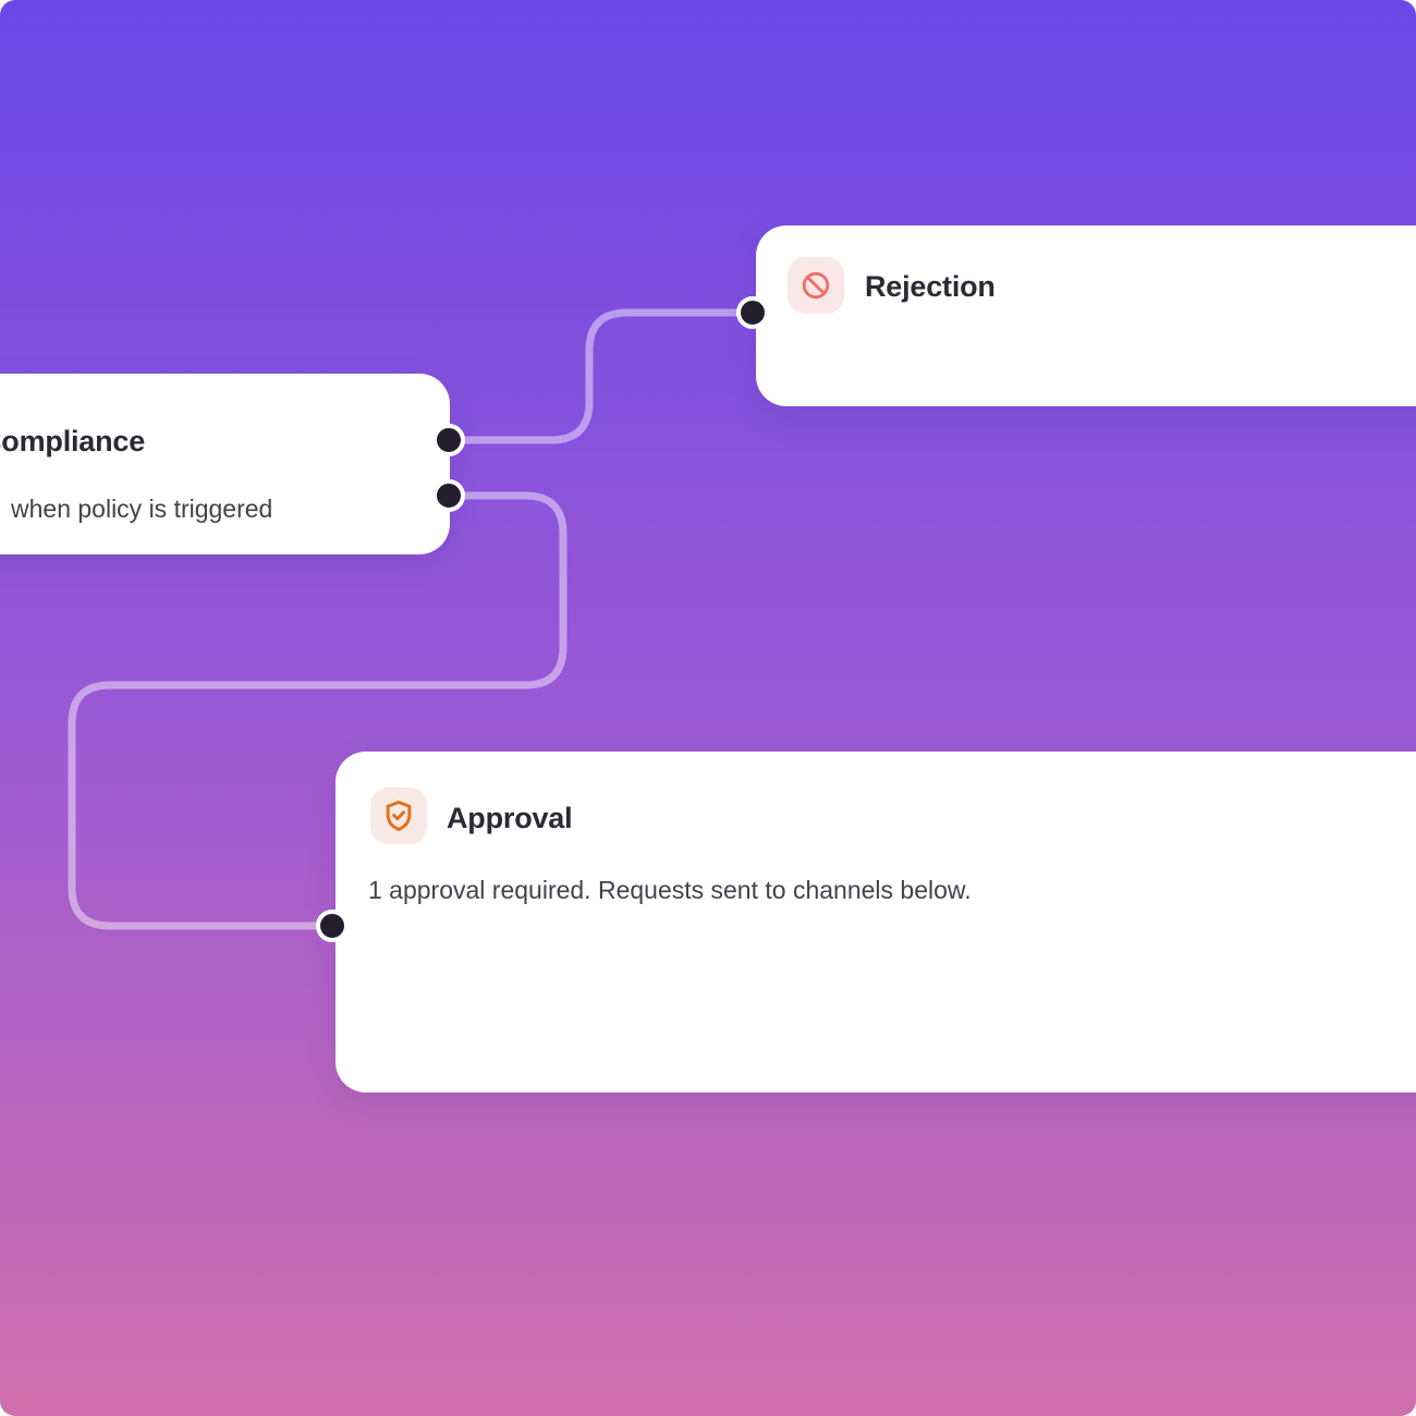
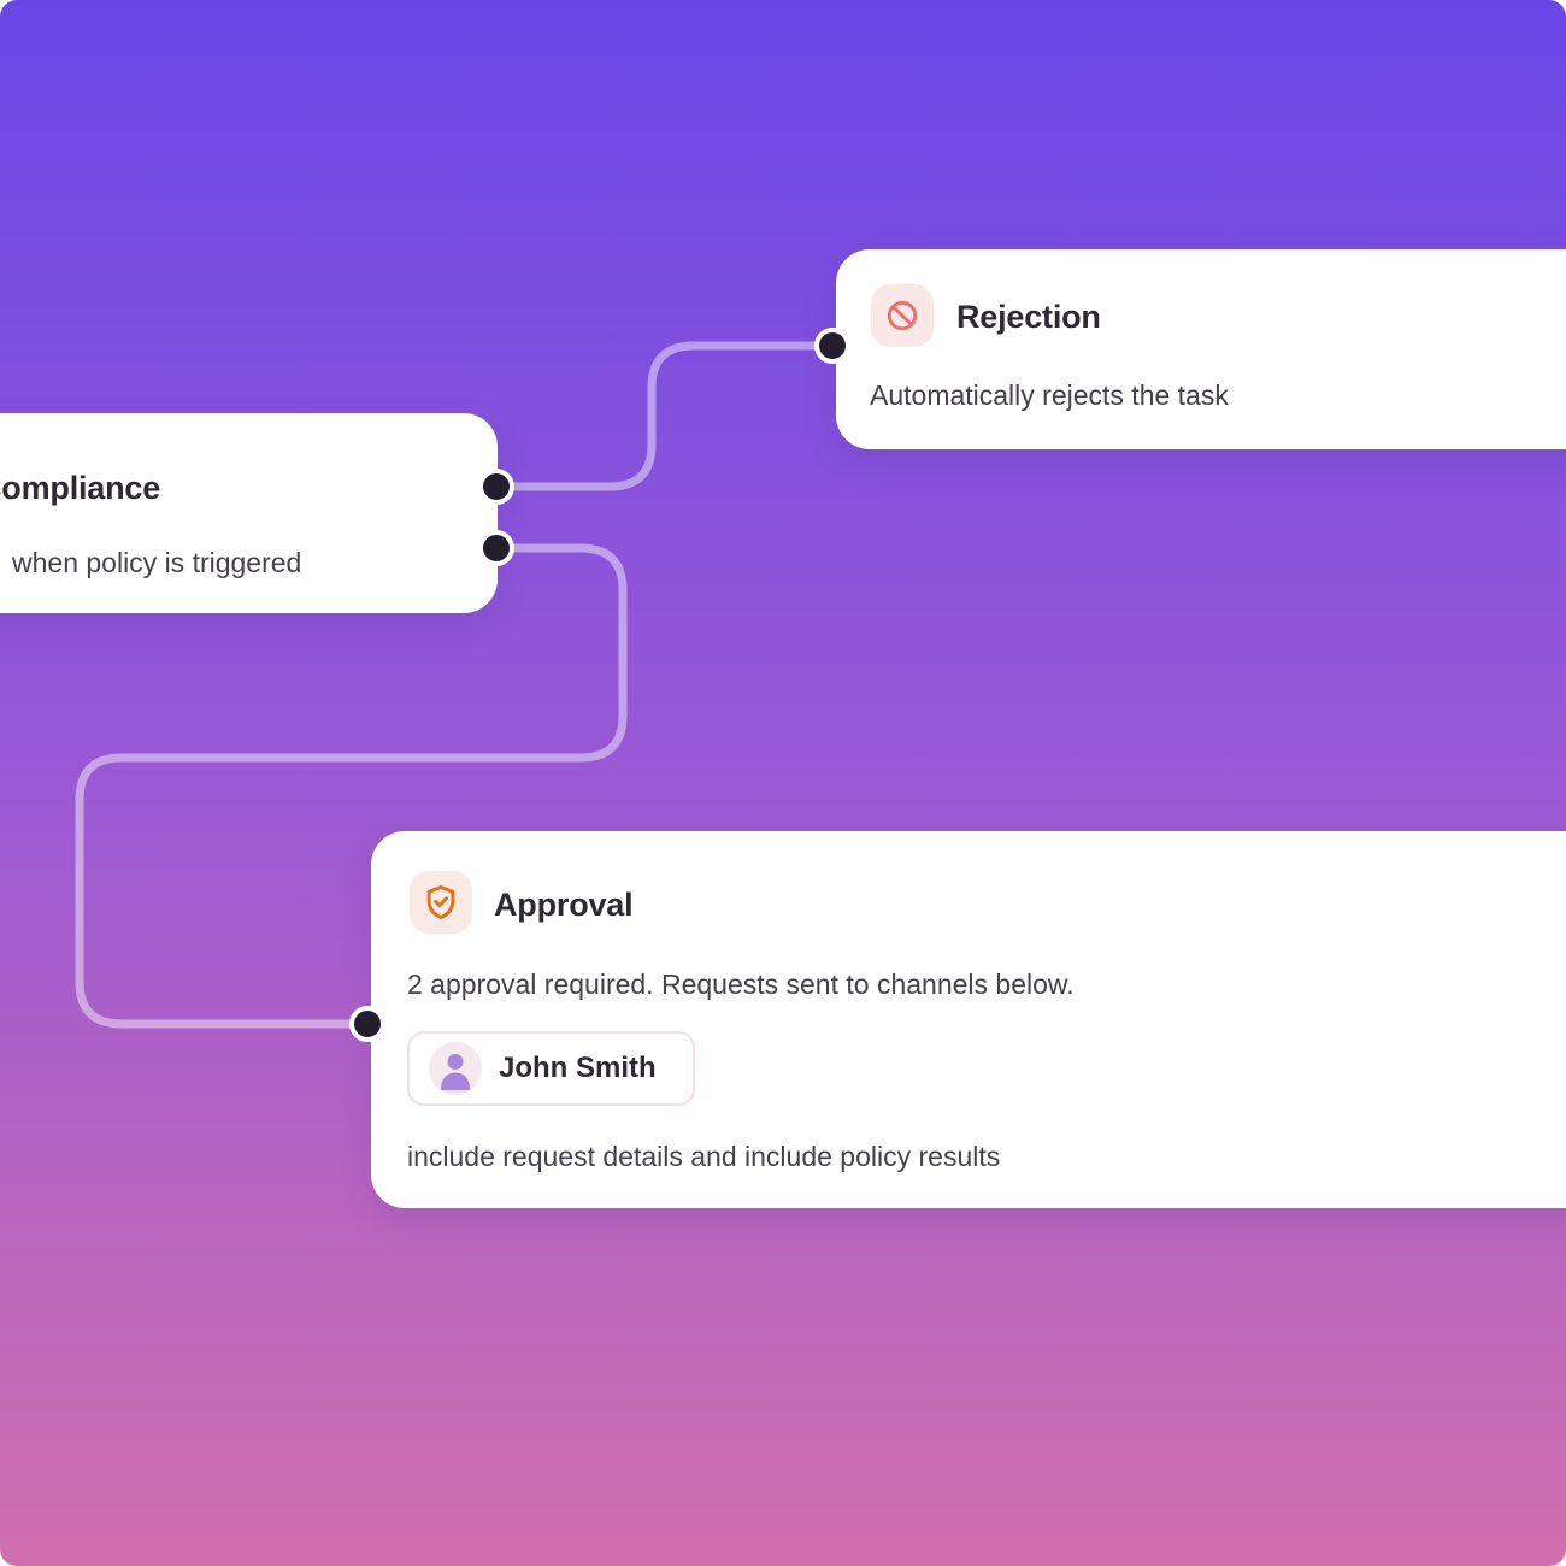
  ompliance
  when policy is triggered
  Rejection
+ Automatically rejects the task
  Approval
- 1 approval required. Requests sent to channels below.
+ 2 approval required. Requests sent to channels below.
+ John Smith
+ include request details and include policy results
